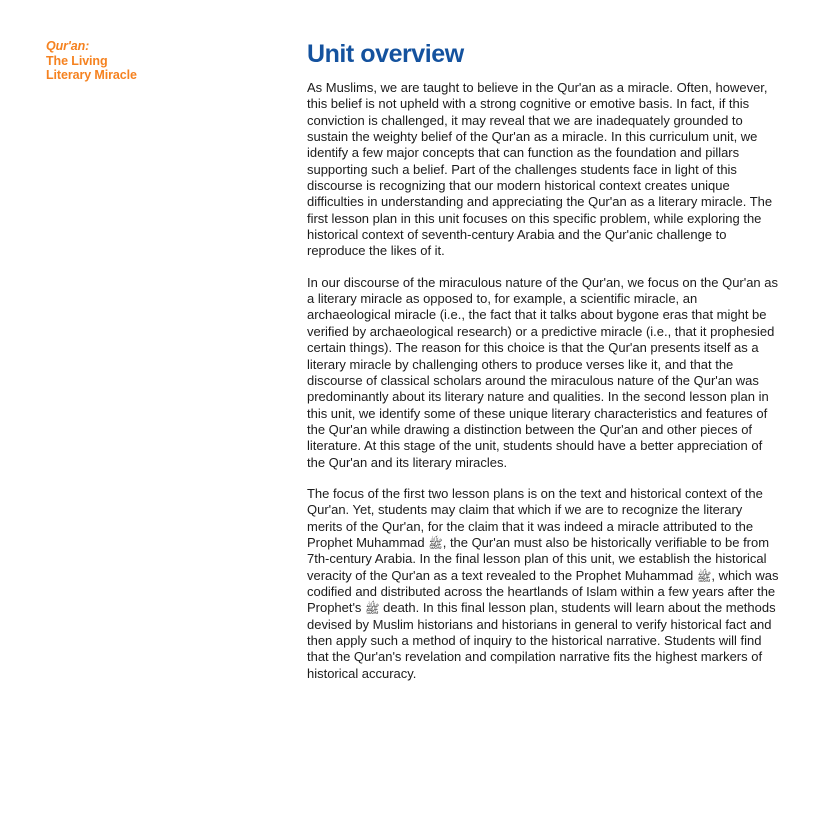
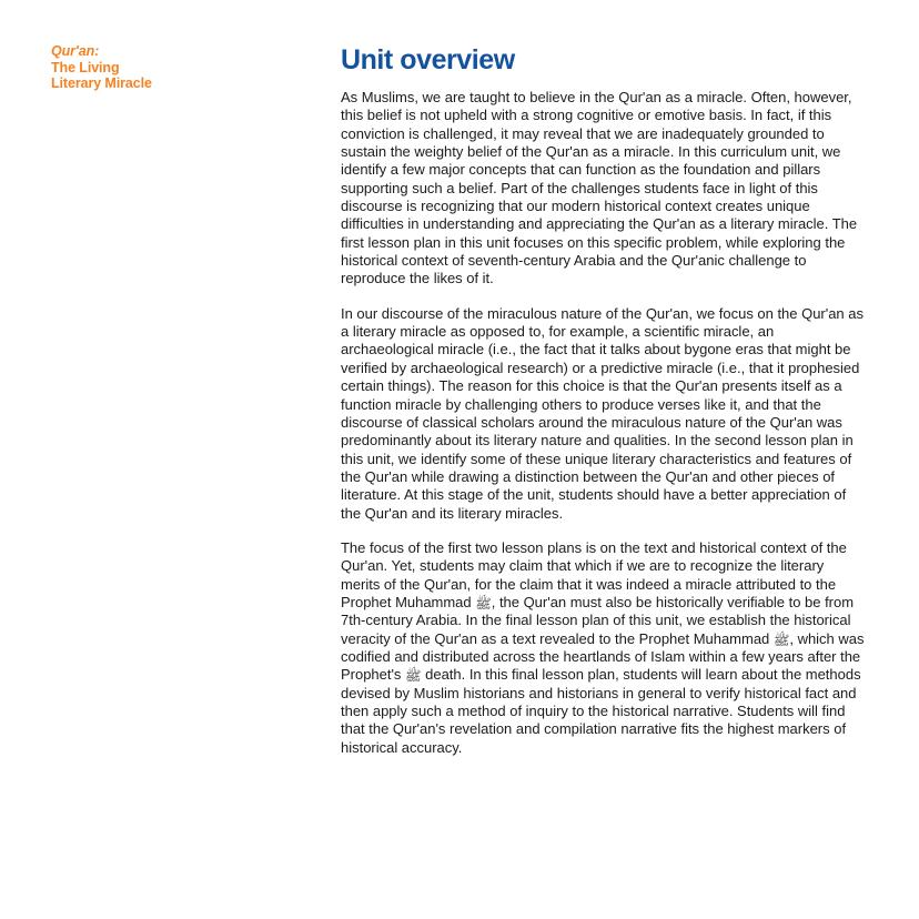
  Qur'an:
  The Living
  Literary Miracle
  Unit overview
  As Muslims, we are taught to believe in the Qur'an as a miracle. Often, however, this belief is not upheld with a strong cognitive or emotive basis. In fact, if this conviction is challenged, it may reveal that we are inadequately grounded to sustain the weighty belief of the Qur'an as a miracle. In this curriculum unit, we identify a few major concepts that can function as the foundation and pillars supporting such a belief. Part of the challenges students face in light of this discourse is recognizing that our modern historical context creates unique difficulties in understanding and appreciating the Qur'an as a literary miracle. The first lesson plan in this unit focuses on this specific problem, while exploring the historical context of seventh-century Arabia and the Qur'anic challenge to reproduce the likes of it.
- In our discourse of the miraculous nature of the Qur'an, we focus on the Qur'an as a literary miracle as opposed to, for example, a scientific miracle, an archaeological miracle (i.e., the fact that it talks about bygone eras that might be verified by archaeological research) or a predictive miracle (i.e., that it prophesied certain things). The reason for this choice is that the Qur'an presents itself as a literary miracle by challenging others to produce verses like it, and that the discourse of classical scholars around the miraculous nature of the Qur'an was predominantly about its literary nature and qualities. In the second lesson plan in this unit, we identify some of these unique literary characteristics and features of the Qur'an while drawing a distinction between the Qur'an and other pieces of literature. At this stage of the unit, students should have a better appreciation of the Qur'an and its literary miracles.
+ In our discourse of the miraculous nature of the Qur'an, we focus on the Qur'an as a literary miracle as opposed to, for example, a scientific miracle, an archaeological miracle (i.e., the fact that it talks about bygone eras that might be verified by archaeological research) or a predictive miracle (i.e., that it prophesied certain things). The reason for this choice is that the Qur'an presents itself as a function miracle by challenging others to produce verses like it, and that the discourse of classical scholars around the miraculous nature of the Qur'an was predominantly about its literary nature and qualities. In the second lesson plan in this unit, we identify some of these unique literary characteristics and features of the Qur'an while drawing a distinction between the Qur'an and other pieces of literature. At this stage of the unit, students should have a better appreciation of the Qur'an and its literary miracles.
  The focus of the first two lesson plans is on the text and historical context of the Qur'an. Yet, students may claim that which if we are to recognize the literary merits of the Qur'an, for the claim that it was indeed a miracle attributed to the Prophet Muhammad ﷺ, the Qur'an must also be historically verifiable to be from 7th-century Arabia. In the final lesson plan of this unit, we establish the historical veracity of the Qur'an as a text revealed to the Prophet Muhammad ﷺ, which was codified and distributed across the heartlands of Islam within a few years after the Prophet's ﷺ death. In this final lesson plan, students will learn about the methods devised by Muslim historians and historians in general to verify historical fact and then apply such a method of inquiry to the historical narrative. Students will find that the Qur'an's revelation and compilation narrative fits the highest markers of historical accuracy.
